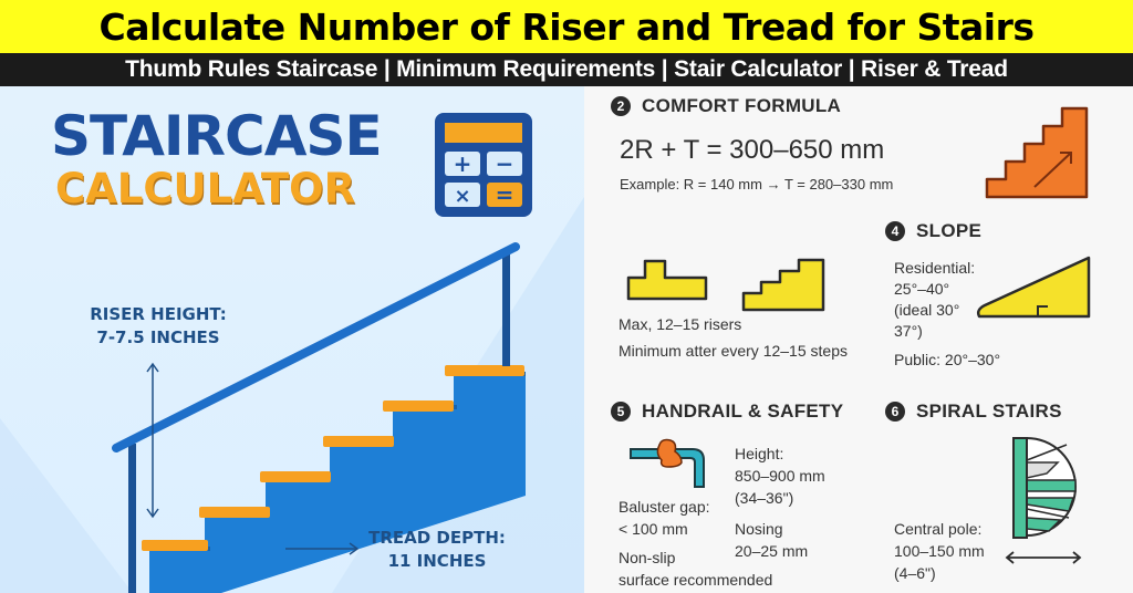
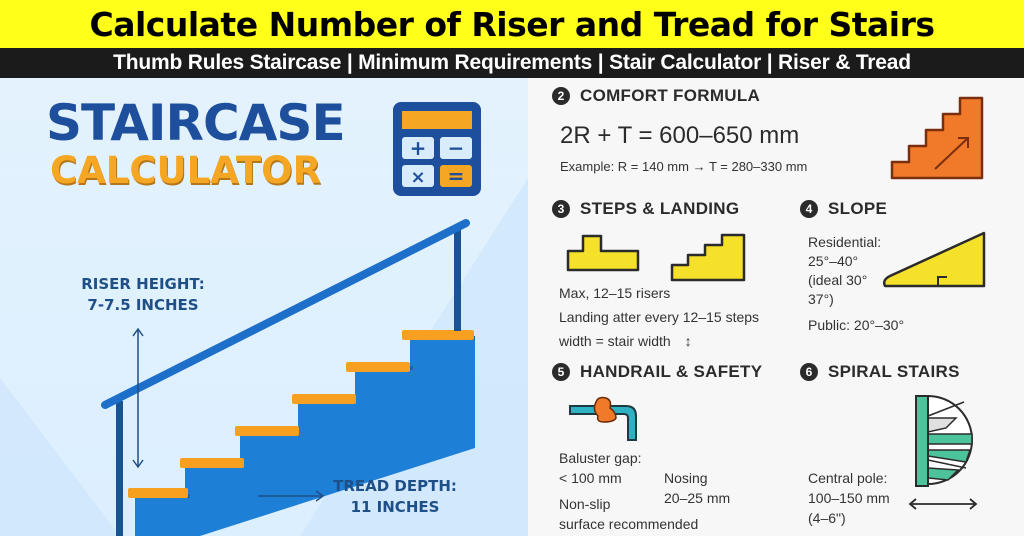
  Calculate Number of Riser and Tread for Stairs
  Thumb Rules Staircase | Minimum Requirements | Stair Calculator | Riser & Tread
  STAIRCASE
  CALCULATOR
  +
  −
  ×
  =
  RISER HEIGHT:
  7-7.5 INCHES
  TREAD DEPTH:
  11 INCHES
  2
  COMFORT FORMULA
- 2R + T = 300–650 mm
+ 2R + T = 600–650 mm
  Example: R = 140 mm → T = 280–330 mm
+ 3
+ STEPS & LANDING
  Max, 12–15 risers
- Minimum atter every 12–15 steps
+ Landing atter every 12–15 steps
+ width = stair width ↕
  4
  SLOPE
  Residential:
  25°–40°
  (ideal 30°
  37°)
  Public: 20°–30°
  5
  HANDRAIL & SAFETY
- Height:
- 850–900 mm
- (34–36")
  Baluster gap:
  < 100 mm
  Nosing
  20–25 mm
  Non-slip
  surface recommended
  6
  SPIRAL STAIRS
  Central pole:
  100–150 mm
  (4–6")
